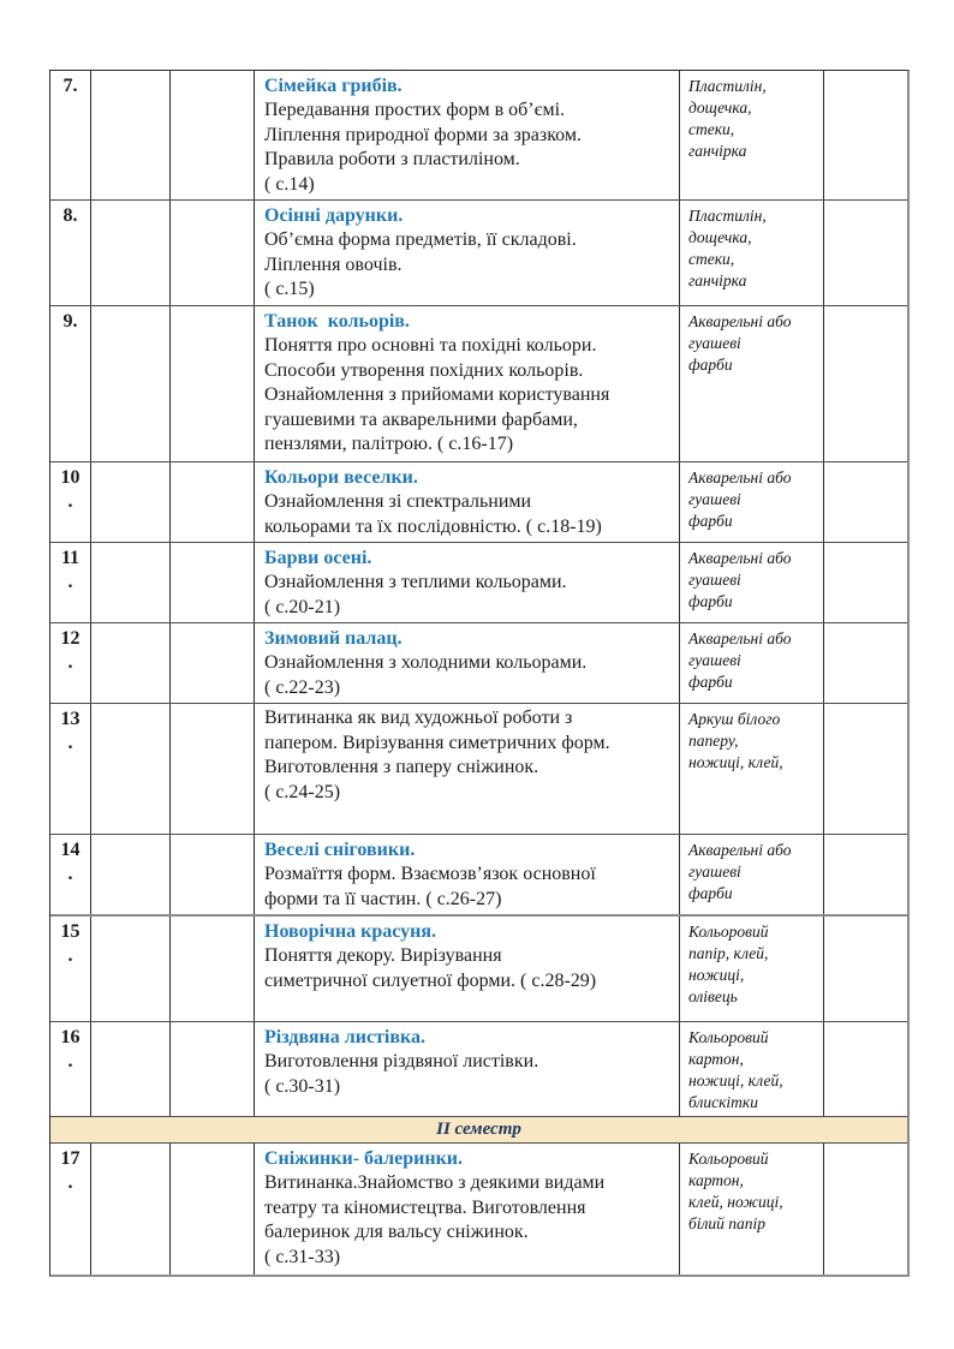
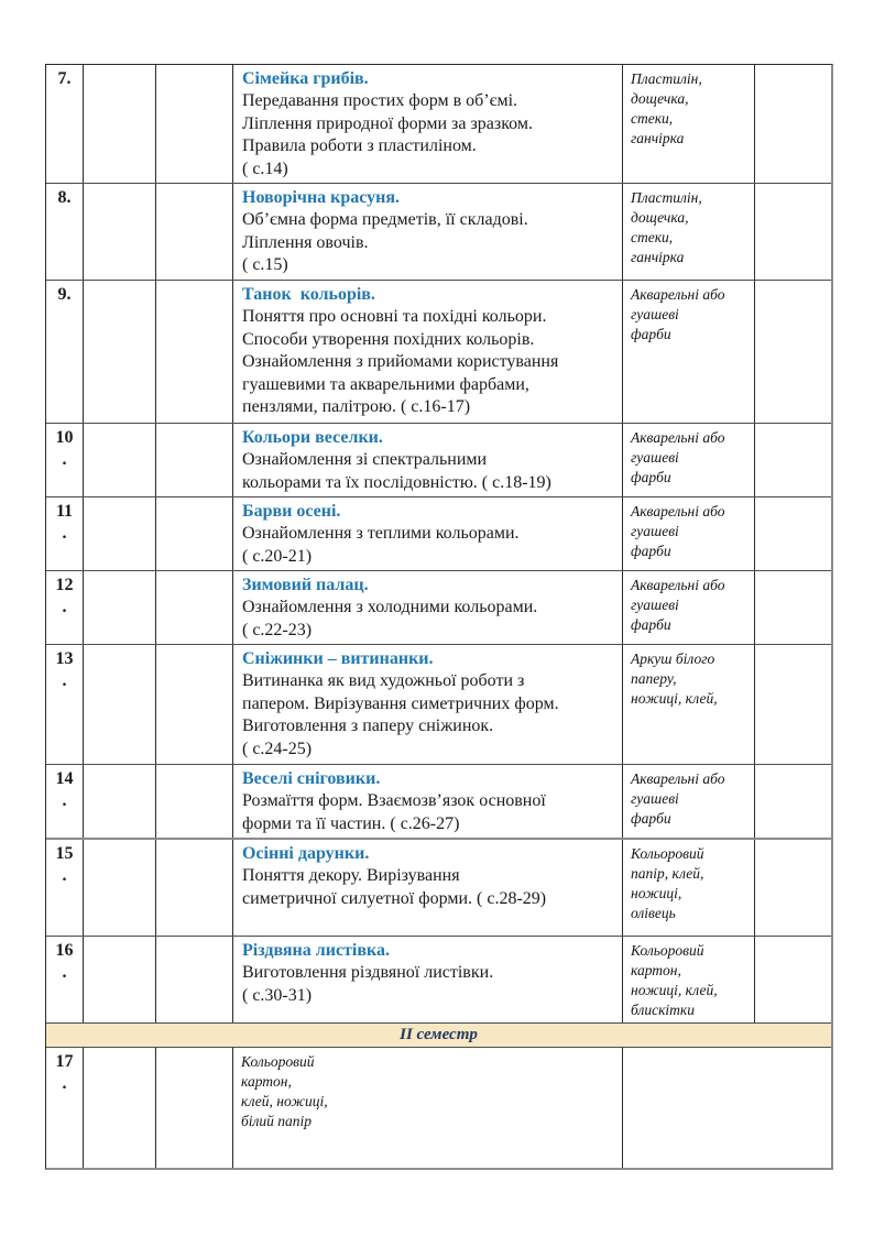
  7.
  Сімейка грибів.
  Передавання простих форм в об’ємі.
  Ліплення природної форми за зразком.
  Правила роботи з пластиліном.
  ( с.14)
  Пластилін,
  дощечка,
  стеки,
  ганчірка
  8.
- Осінні дарунки.
+ Новорічна красуня.
  Об’ємна форма предметів, її складові.
  Ліплення овочів.
  ( с.15)
  Пластилін,
  дощечка,
  стеки,
  ганчірка
  9.
  Танок кольорів.
  Поняття про основні та похідні кольори.
  Способи утворення похідних кольорів.
  Ознайомлення з прийомами користування
  гуашевими та акварельними фарбами,
  пензлями, палітрою. ( с.16-17)
  Акварельні або
  гуашеві
  фарби
  10
  .
  Кольори веселки.
  Ознайомлення зі спектральними
  кольорами та їх послідовністю. ( с.18-19)
  Акварельні або
  гуашеві
  фарби
  11
  .
  Барви осені.
  Ознайомлення з теплими кольорами.
  ( с.20-21)
  Акварельні або
  гуашеві
  фарби
  12
  .
  Зимовий палац.
  Ознайомлення з холодними кольорами.
  ( с.22-23)
  Акварельні або
  гуашеві
  фарби
  13
  .
+ Сніжинки – витинанки.
  Витинанка як вид художньої роботи з
  папером. Вирізування симетричних форм.
  Виготовлення з паперу сніжинок.
  ( с.24-25)
  Аркуш білого
  паперу,
  ножиці, клей,
  14
  .
  Веселі сніговики.
  Розмаїття форм. Взаємозв’язок основної
  форми та її частин. ( с.26-27)
  Акварельні або
  гуашеві
  фарби
  15
  .
- Новорічна красуня.
+ Осінні дарунки.
  Поняття декору. Вирізування
  симетричної силуетної форми. ( с.28-29)
  Кольоровий
  папір, клей,
  ножиці,
  олівець
  16
  .
  Різдвяна листівка.
  Виготовлення різдвяної листівки.
  ( с.30-31)
  Кольоровий
  картон,
  ножиці, клей,
  блискітки
  ІІ семестр
  17
  .
- Сніжинки- балеринки.
- Витинанка.Знайомство з деякими видами
- театру та кіномистецтва. Виготовлення
- балеринок для вальсу сніжинок.
- ( с.31-33)
  Кольоровий
  картон,
  клей, ножиці,
  білий папір
